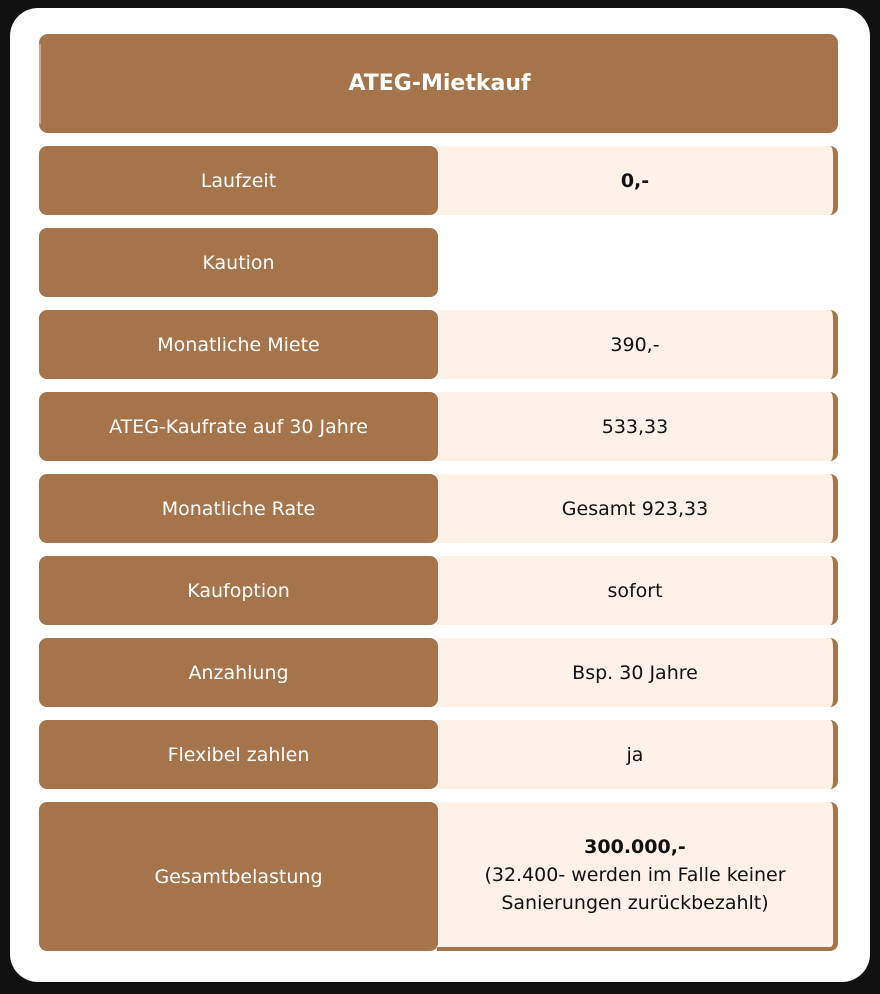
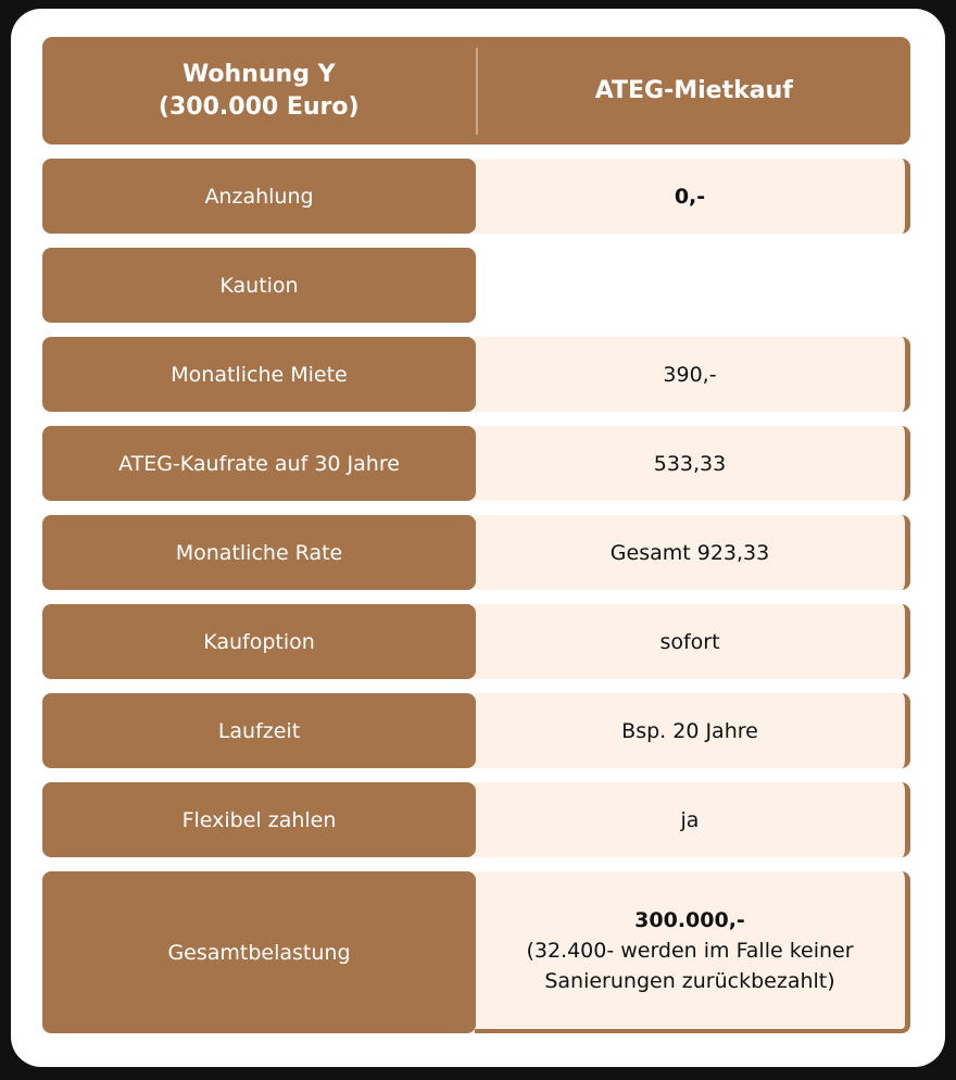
+ Wohnung Y
+ (300.000 Euro)
  ATEG-Mietkauf
- Laufzeit
+ Anzahlung
  0,-
  Kaution
  Monatliche Miete
  390,-
  ATEG-Kaufrate auf 30 Jahre
  533,33
  Monatliche Rate
  Gesamt 923,33
  Kaufoption
  sofort
- Anzahlung
+ Laufzeit
- Bsp. 30 Jahre
+ Bsp. 20 Jahre
  Flexibel zahlen
  ja
  Gesamtbelastung
  300.000,-
  (32.400- werden im Falle keiner
  Sanierungen zurückbezahlt)
